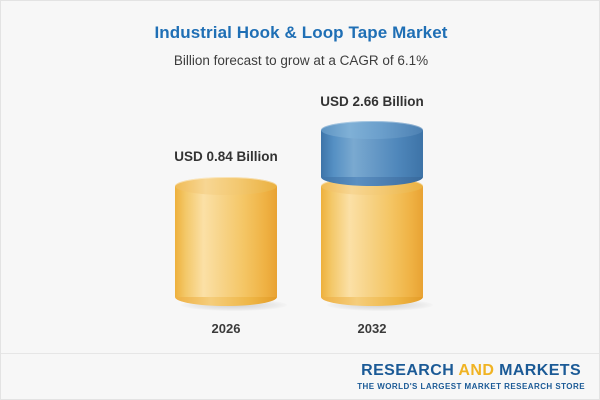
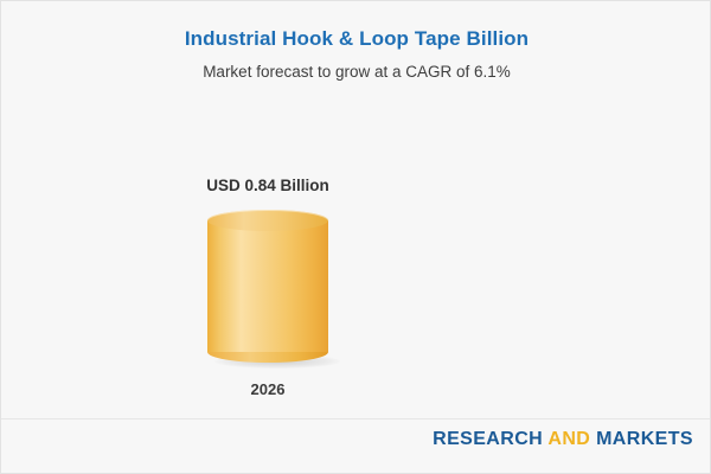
- Industrial Hook & Loop Tape Market
+ Industrial Hook & Loop Tape Billion
- Billion forecast to grow at a CAGR of 6.1%
+ Market forecast to grow at a CAGR of 6.1%
  USD 0.84 Billion
  2026
- USD 2.66 Billion
- 2032
  RESEARCH AND MARKETS
- THE WORLD'S LARGEST MARKET RESEARCH STORE
